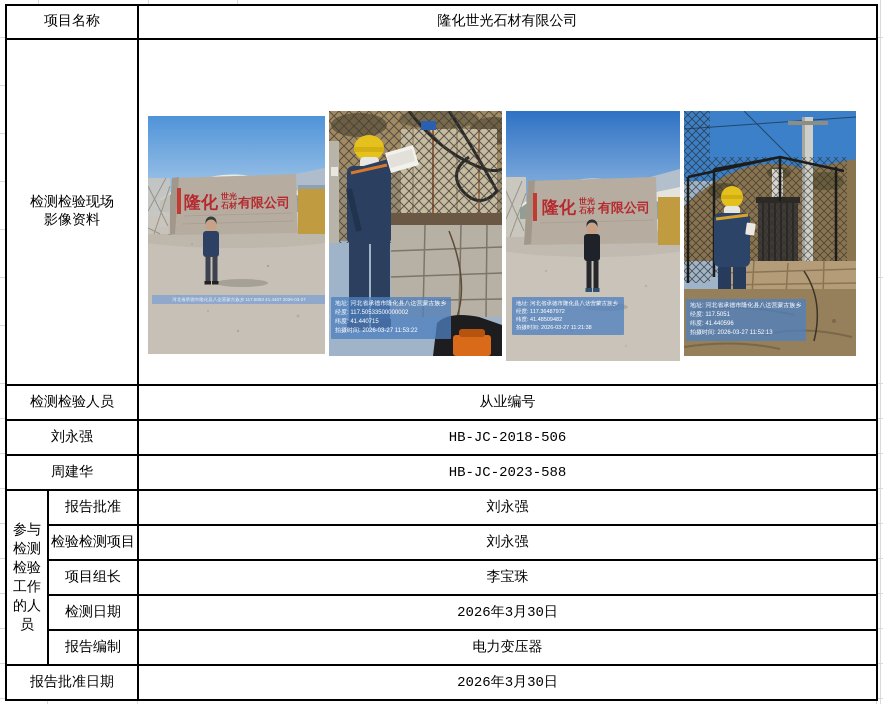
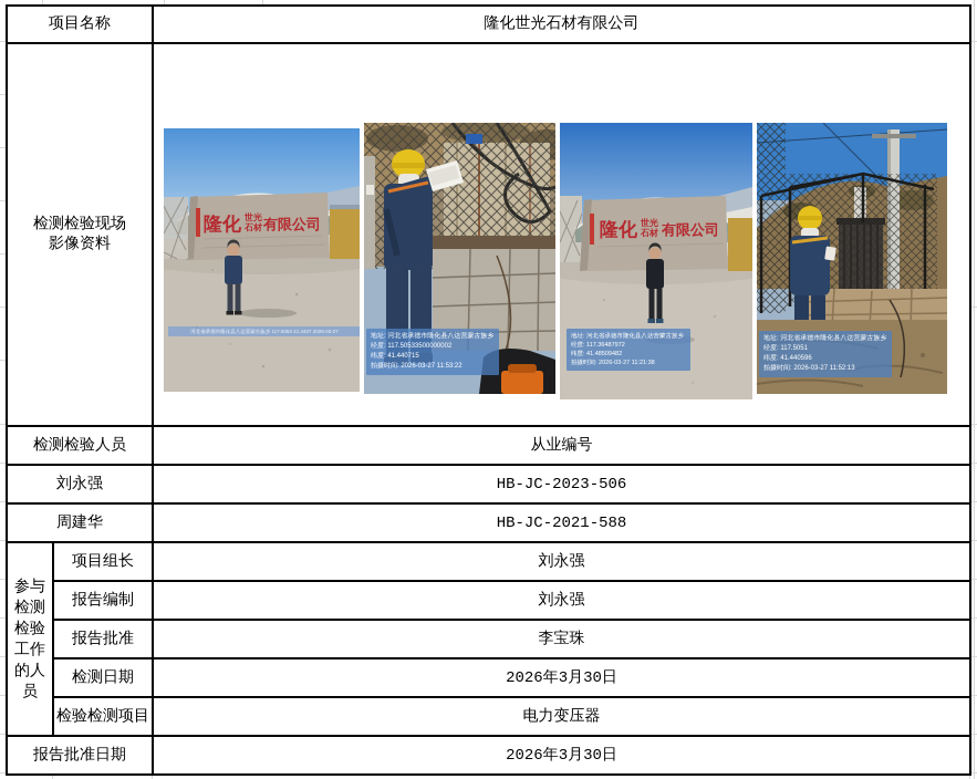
  项目名称	隆化世光石材有限公司
  检测检验人员	从业编号
- 刘永强	HB-JC-2018-506
+ 刘永强	HB-JC-2023-506
- 周建华	HB-JC-2023-588
+ 周建华	HB-JC-2021-588
- 参与检测检验工作的人员	报告批准	刘永强
+ 参与检测检验工作的人员	项目组长	刘永强
- 检验检测项目	刘永强
+ 报告编制	刘永强
- 项目组长	李宝珠
+ 报告批准	李宝珠
  检测日期	2026年3月30日
- 报告编制	电力变压器
+ 检验检测项目	电力变压器
  报告批准日期	2026年3月30日
